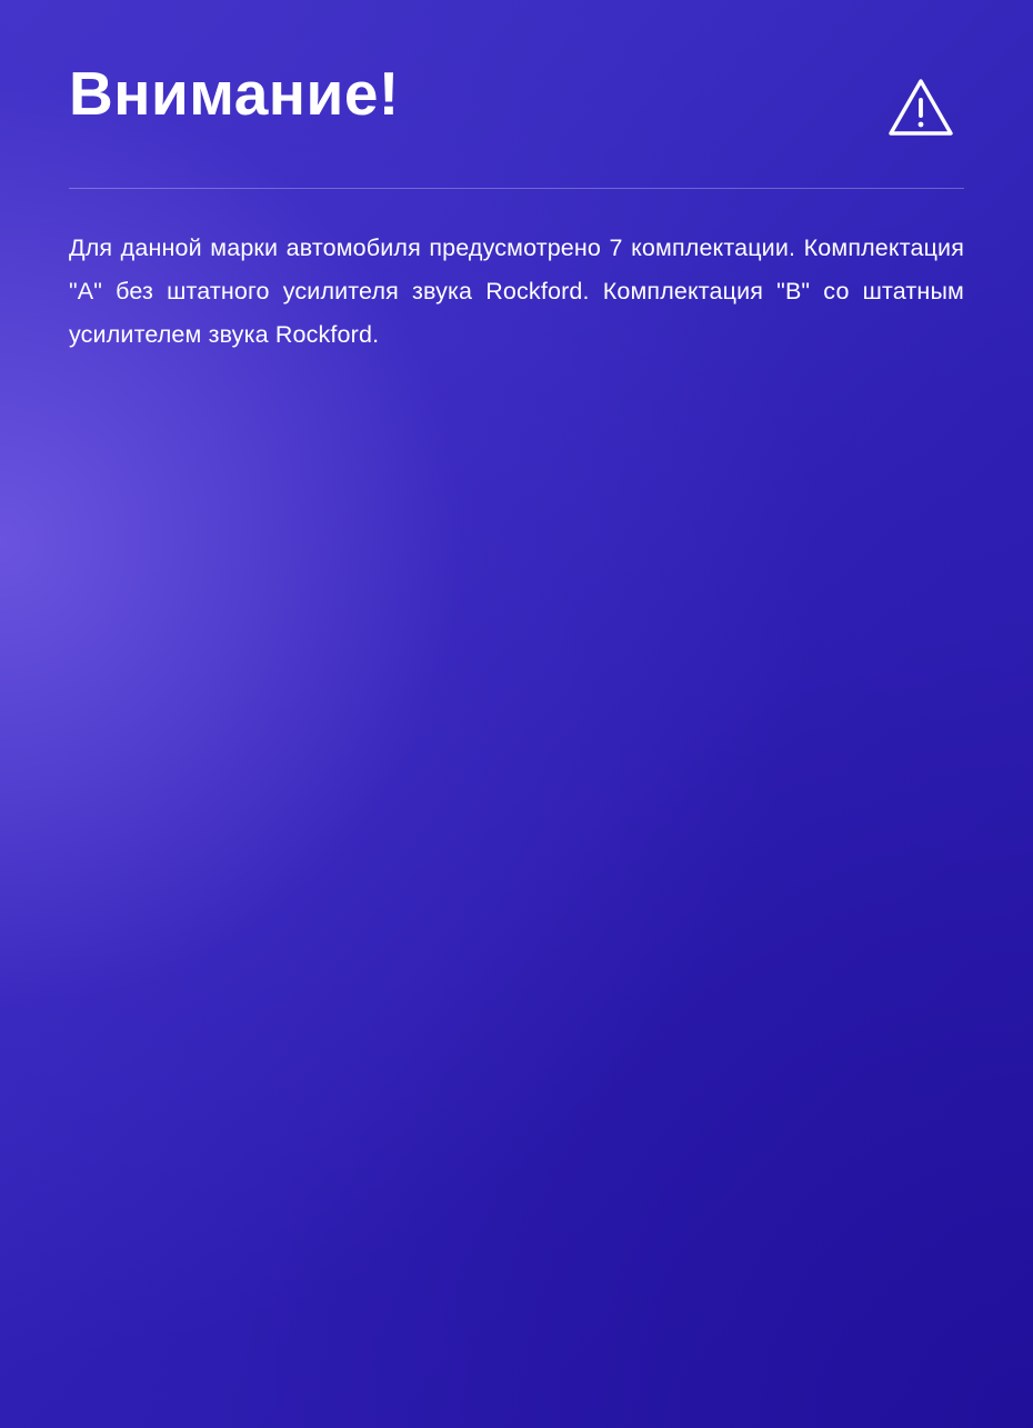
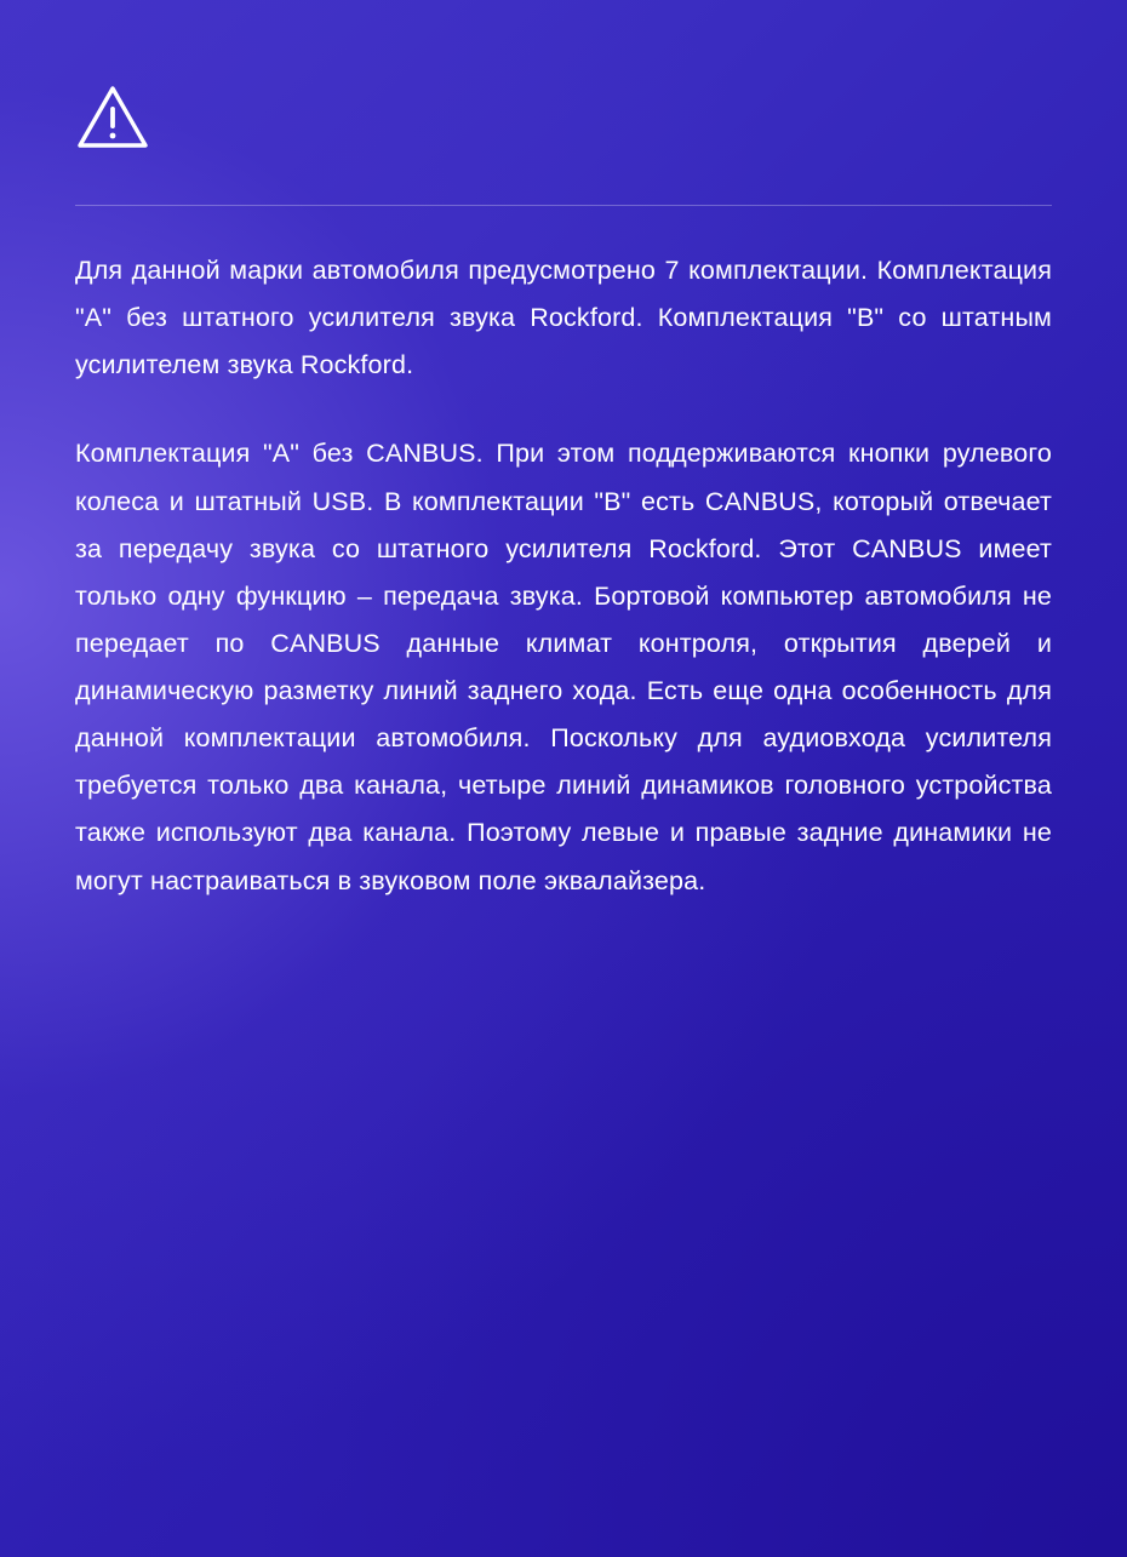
- Внимание!
  Для данной марки автомобиля предусмотрено 7 комплектации. Комплектация "А" без штатного усилителя звука Rockford. Комплектация "В" со штатным усилителем звука Rockford.
+ Комплектация "А" без CANBUS. При этом поддерживаются кнопки рулевого колеса и штатный USB. В комплектации "В" есть CANBUS, который отвечает за передачу звука со штатного усилителя Rockford. Этот CANBUS имеет только одну функцию – передача звука. Бортовой компьютер автомобиля не передает по CANBUS данные климат контроля, открытия дверей и динамическую разметку линий заднего хода. Есть еще одна особенность для данной комплектации автомобиля. Поскольку для аудиовхода усилителя требуется только два канала, четыре линий динамиков головного устройства также используют два канала. Поэтому левые и правые задние динамики не могут настраиваться в звуковом поле эквалайзера.
